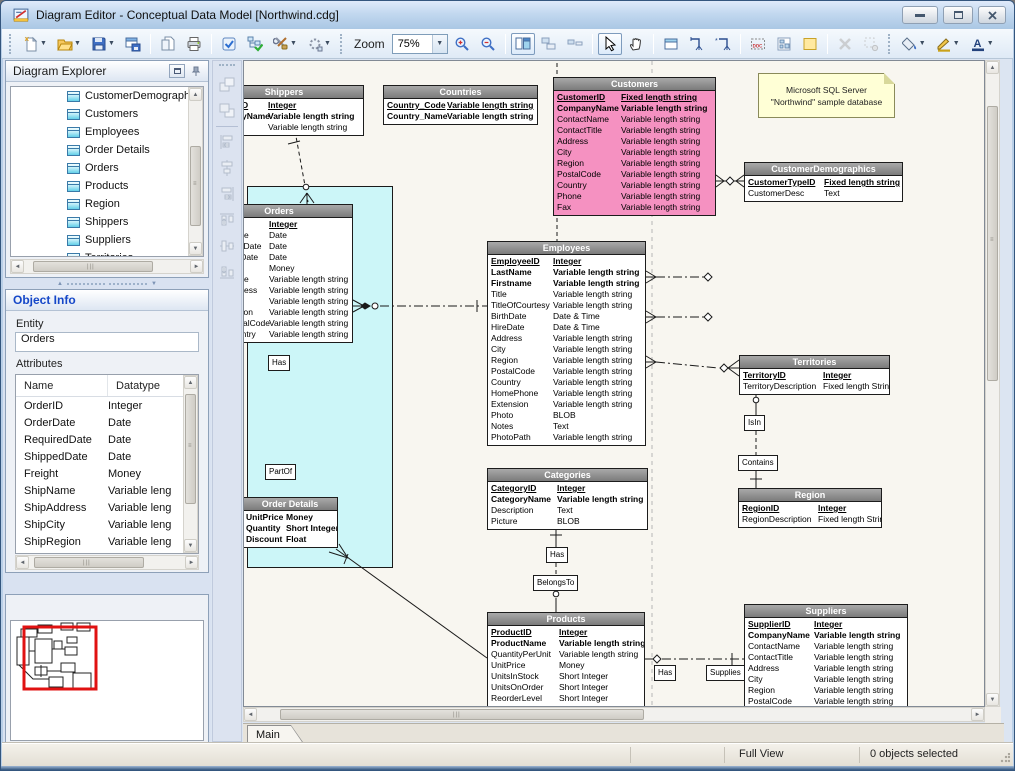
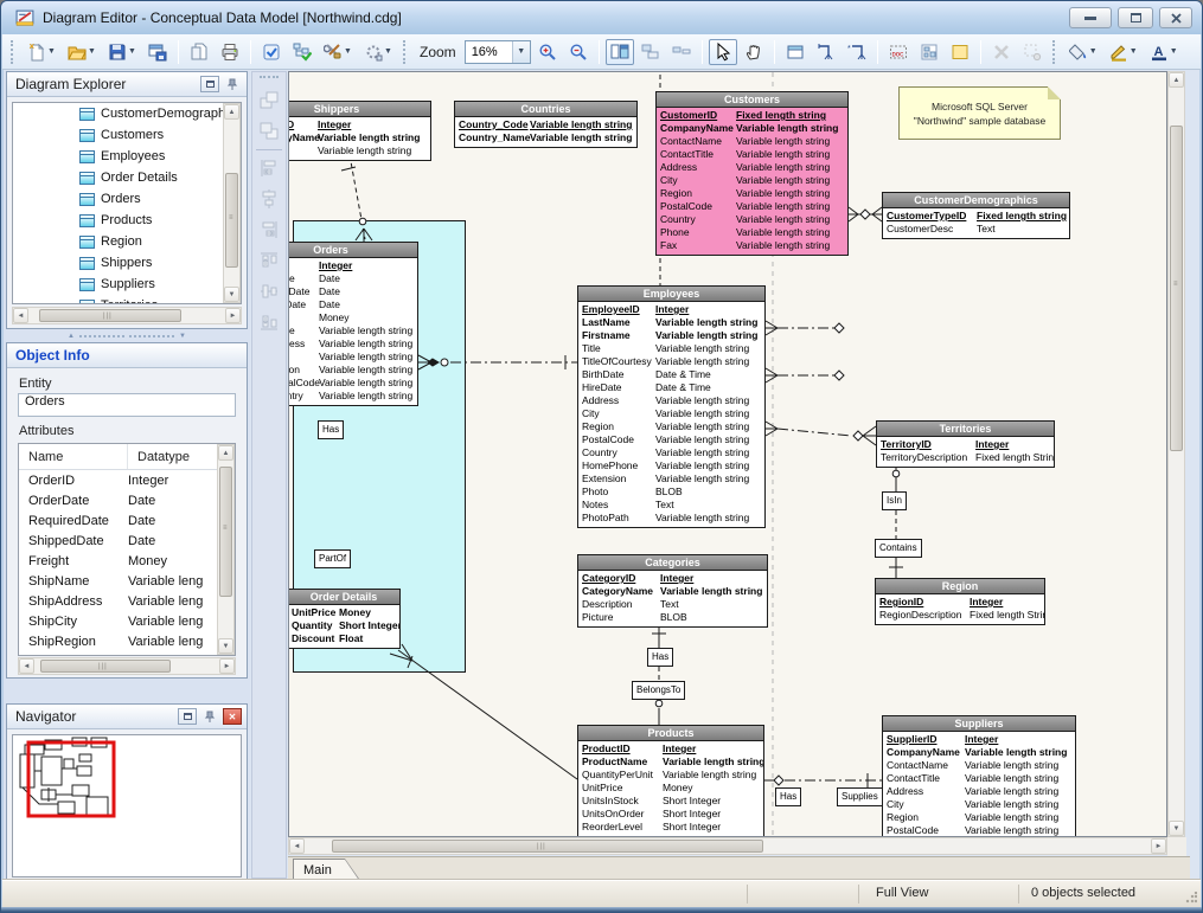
  Diagram Editor - Conceptual Data Model [Northwind.cdg]
  Zoom
- 75%
+ 16%
  A
  Diagram Explorer
  CustomerDemograp
  Customers
  Employees
  Order Details
  Orders
  Products
  Region
  Shippers
  Suppliers
  Object Info
  Entity
  Orders
  Attributes
  Name
  Datatype
  OrderID
  Integer
  OrderDate
  Date
  RequiredDate
  Date
  ShippedDate
  Date
  Freight
  Money
  ShipName
  Variable leng
  ShipAddress
  Variable leng
  ShipCity
  Variable leng
  ShipRegion
  Variable leng
+ Navigator
+ ✕
  Microsoft SQL Server
  "Northwind" sample database
  Shippers
  Integer
  Variable length string
  Variable length string
  Countries
  Country_Code
  Variable length string
  Country_Name
  Variable length string
  Customers
  CustomerID
  Fixed length string
  CompanyName
  Variable length string
  ContactName
  Variable length string
  ContactTitle
  Variable length string
  Address
  Variable length string
  City
  Variable length string
  Region
  Variable length string
  PostalCode
  Variable length string
  Country
  Variable length string
  Phone
  Variable length string
  Fax
  Variable length string
  CustomerDemographics
  CustomerTypeID
  Fixed length string
  CustomerDesc
  Text
  Orders
  Integer
  Date
  Date
  Date
  Money
  Variable length string
  Variable length string
  Variable length string
  Variable length string
  Variable length string
  Variable length string
  Order Details
  UnitPrice
  Money
  Quantity
  Short Intege
  Discount
  Float
  Employees
  EmployeeID
  Integer
  LastName
  Variable length string
  Firstname
  Variable length string
  Title
  Variable length string
  TitleOfCourtesy
  Variable length string
  BirthDate
  Date & Time
  HireDate
  Date & Time
  Address
  Variable length string
  City
  Variable length string
  Region
  Variable length string
  PostalCode
  Variable length string
  Country
  Variable length string
  HomePhone
  Variable length string
  Extension
  Variable length string
  Photo
  BLOB
  Notes
  Text
  PhotoPath
  Variable length string
  Territories
  TerritoryID
  Integer
  TerritoryDescription
  Fixed length Strin
  Region
  RegionID
  Integer
  RegionDescription
  Fixed length Stri
  Categories
  CategoryID
  Integer
  CategoryName
  Variable length string
  Description
  Text
  Picture
  BLOB
  Products
  ProductID
  Integer
  ProductName
  Variable length string
  QuantityPerUnit
  Variable length string
  UnitPrice
  Money
  UnitsInStock
  Short Integer
  UnitsOnOrder
  Short Integer
  ReorderLevel
  Short Integer
  Suppliers
  SupplierID
  Integer
  CompanyName
  Variable length string
  ContactName
  Variable length string
  ContactTitle
  Variable length string
  Address
  Variable length string
  City
  Variable length string
  Region
  Variable length string
  PostalCode
  Variable length string
  Has
  PartOf
  IsIn
  Contains
  Has
  BelongsTo
  Has
  Supplies
  Main
  Full View
  0 objects selected
